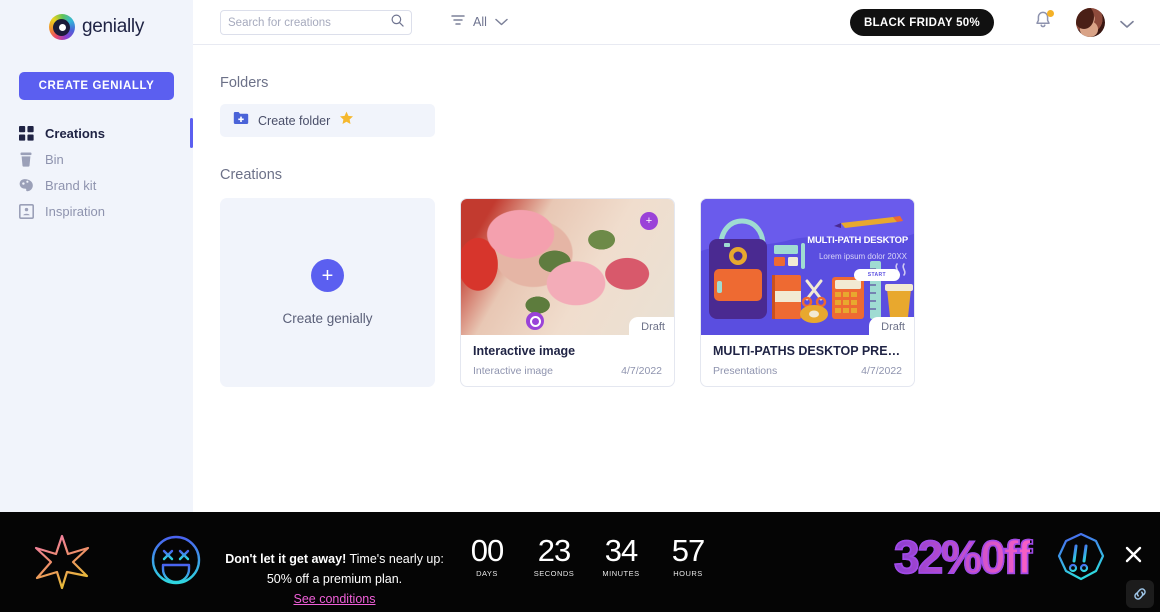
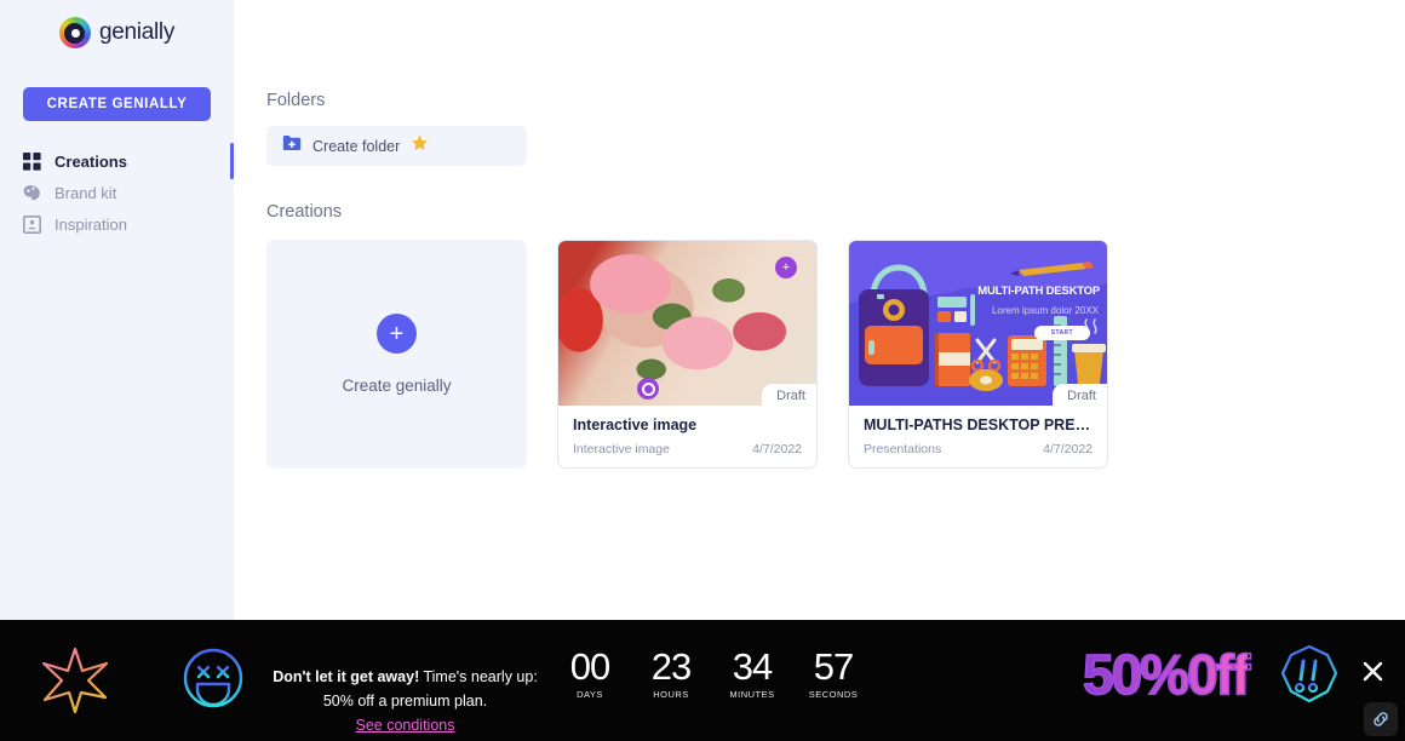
  genially
  CREATE GENIALLY
  Creations
- Bin
  Brand kit
  Inspiration
- Search for creations
- All
- BLACK FRIDAY 50%
  Folders
  Create folder
  Creations
  +
  Create genially
  +
  Draft
  Interactive image
  Interactive image
  4/7/2022
  MULTI-PATH DESKTOP
  Lorem ipsum dolor 20XX
  Draft
  MULTI-PATHS DESKTOP PRESE
  Presentations
  4/7/2022
  Don't let it get away! Time's nearly up: 50% off a premium plan.
  See conditions
  00
  DAYS
  23
- SECONDS
+ HOURS
  34
  MINUTES
  57
- HOURS
+ SECONDS
- 32%0ff
+ 50%0ff
